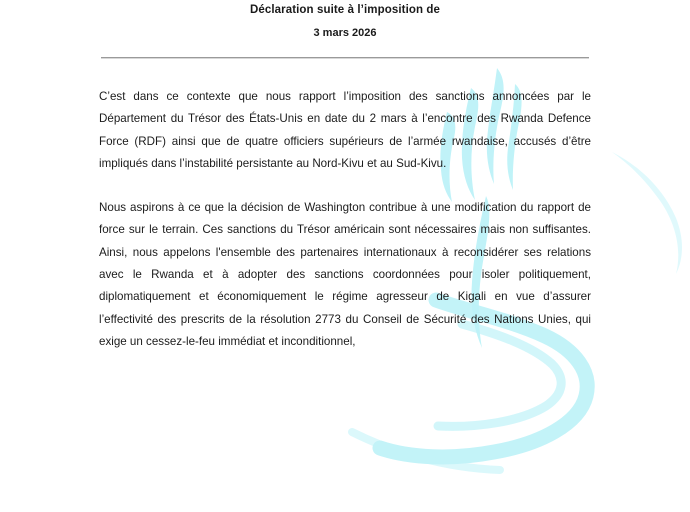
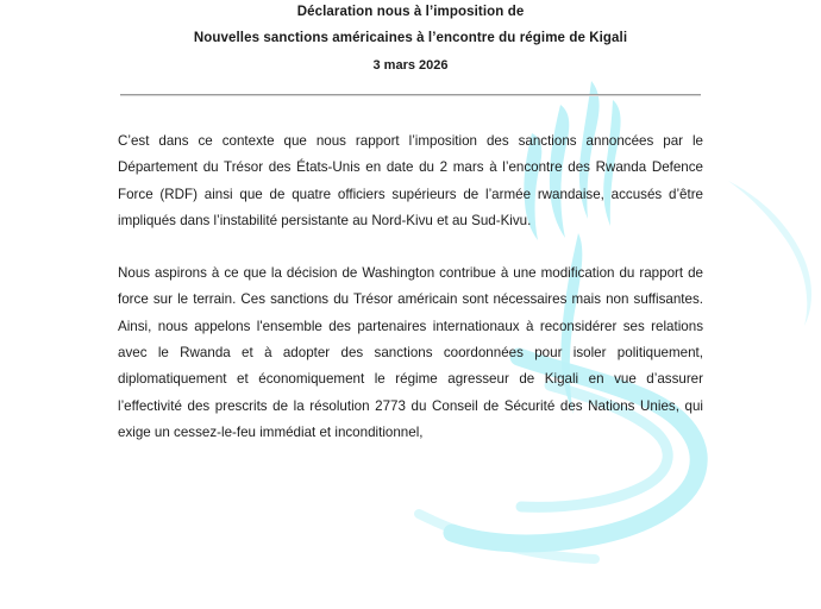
- Déclaration suite à l’imposition de
+ Déclaration nous à l’imposition de
+ Nouvelles sanctions américaines à l’encontre du régime de Kigali
  3 mars 2026
  C’est dans ce contexte que nous rapport l’imposition des sanctions annoncées par le Département du Trésor des États-Unis en date du 2 mars à l’encontre des Rwanda Defence Force (RDF) ainsi que de quatre officiers supérieurs de l’armée rwandaise, accusés d’être impliqués dans l’instabilité persistante au Nord-Kivu et au Sud-Kivu.
  Nous aspirons à ce que la décision de Washington contribue à une modification du rapport de force sur le terrain. Ces sanctions du Trésor américain sont nécessaires mais non suffisantes. Ainsi, nous appelons l'ensemble des partenaires internationaux à reconsidérer ses relations avec le Rwanda et à adopter des sanctions coordonnées pour isoler politiquement, diplomatiquement et économiquement le régime agresseur de Kigali en vue d’assurer l’effectivité des prescrits de la résolution 2773 du Conseil de Sécurité des Nations Unies, qui exige un cessez-le-feu immédiat et inconditionnel,
